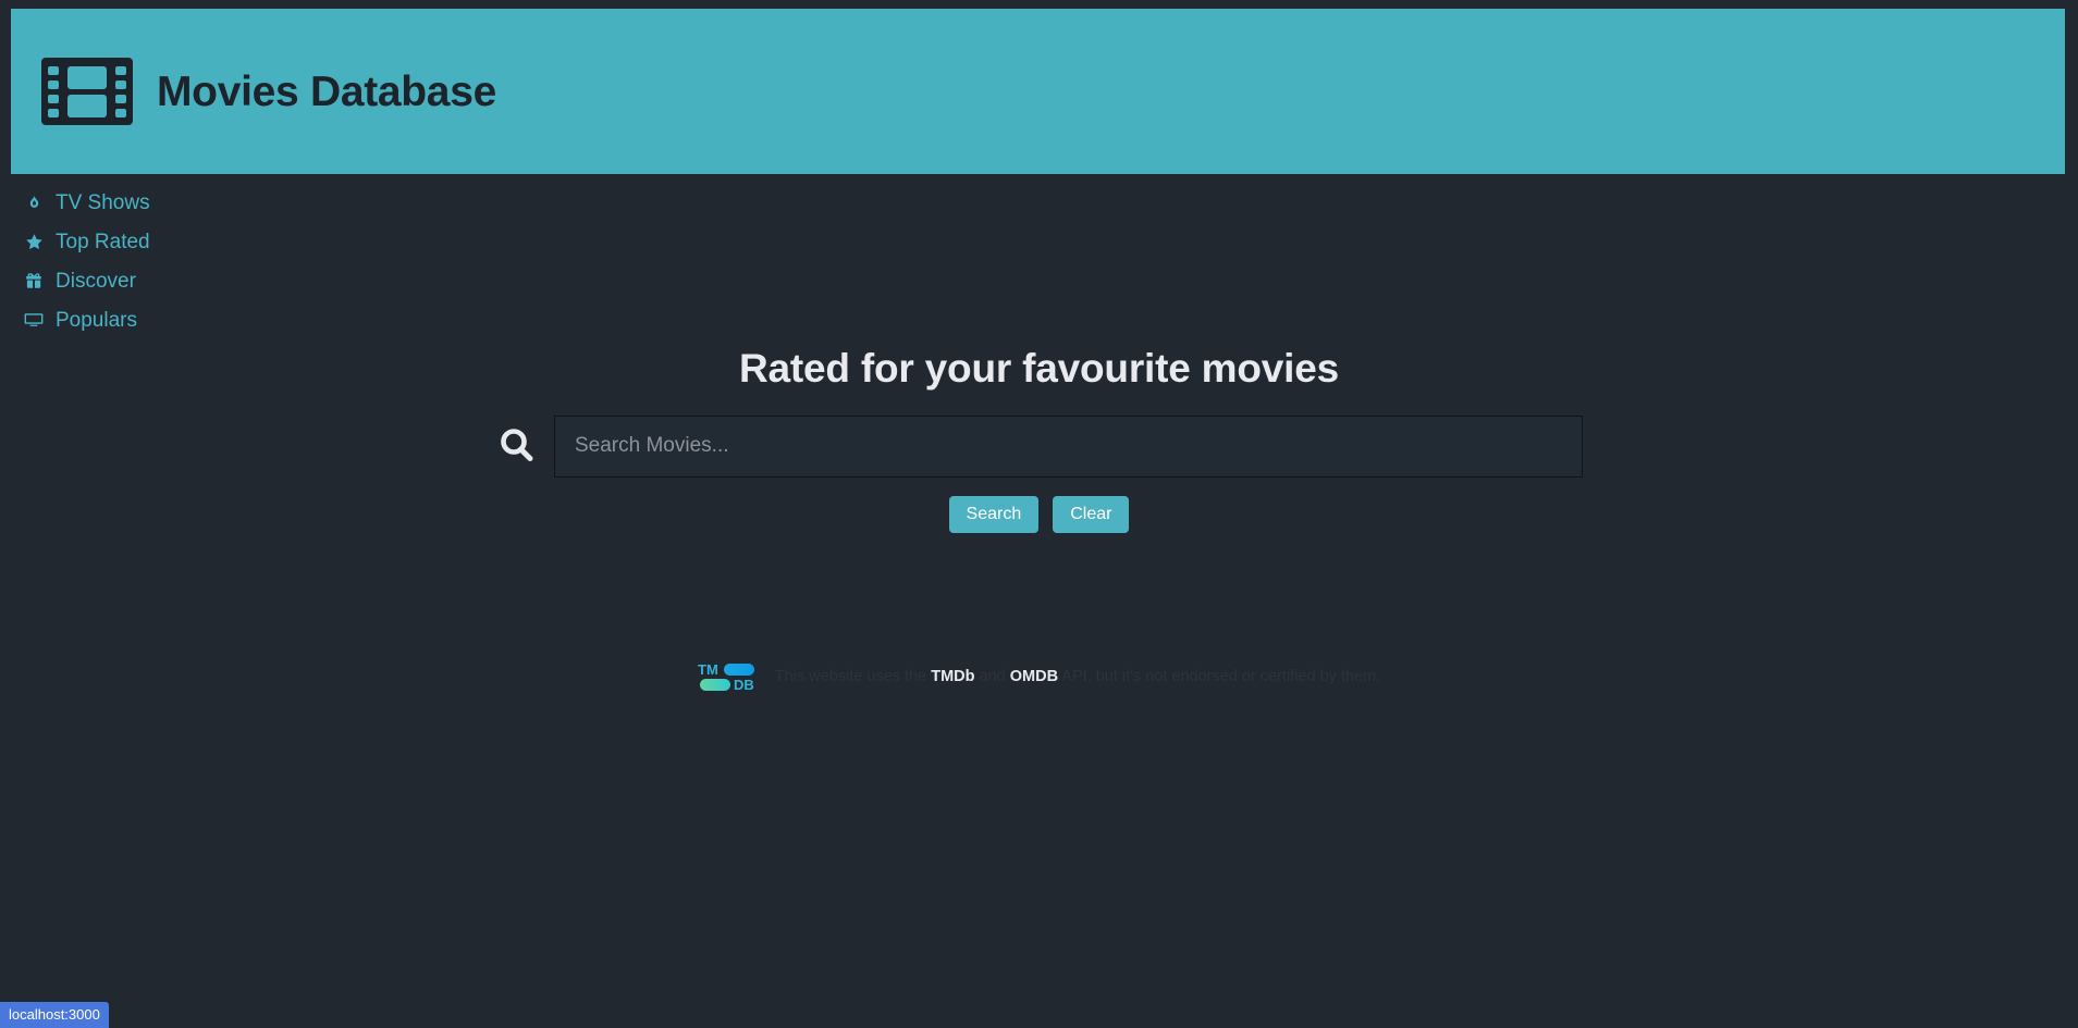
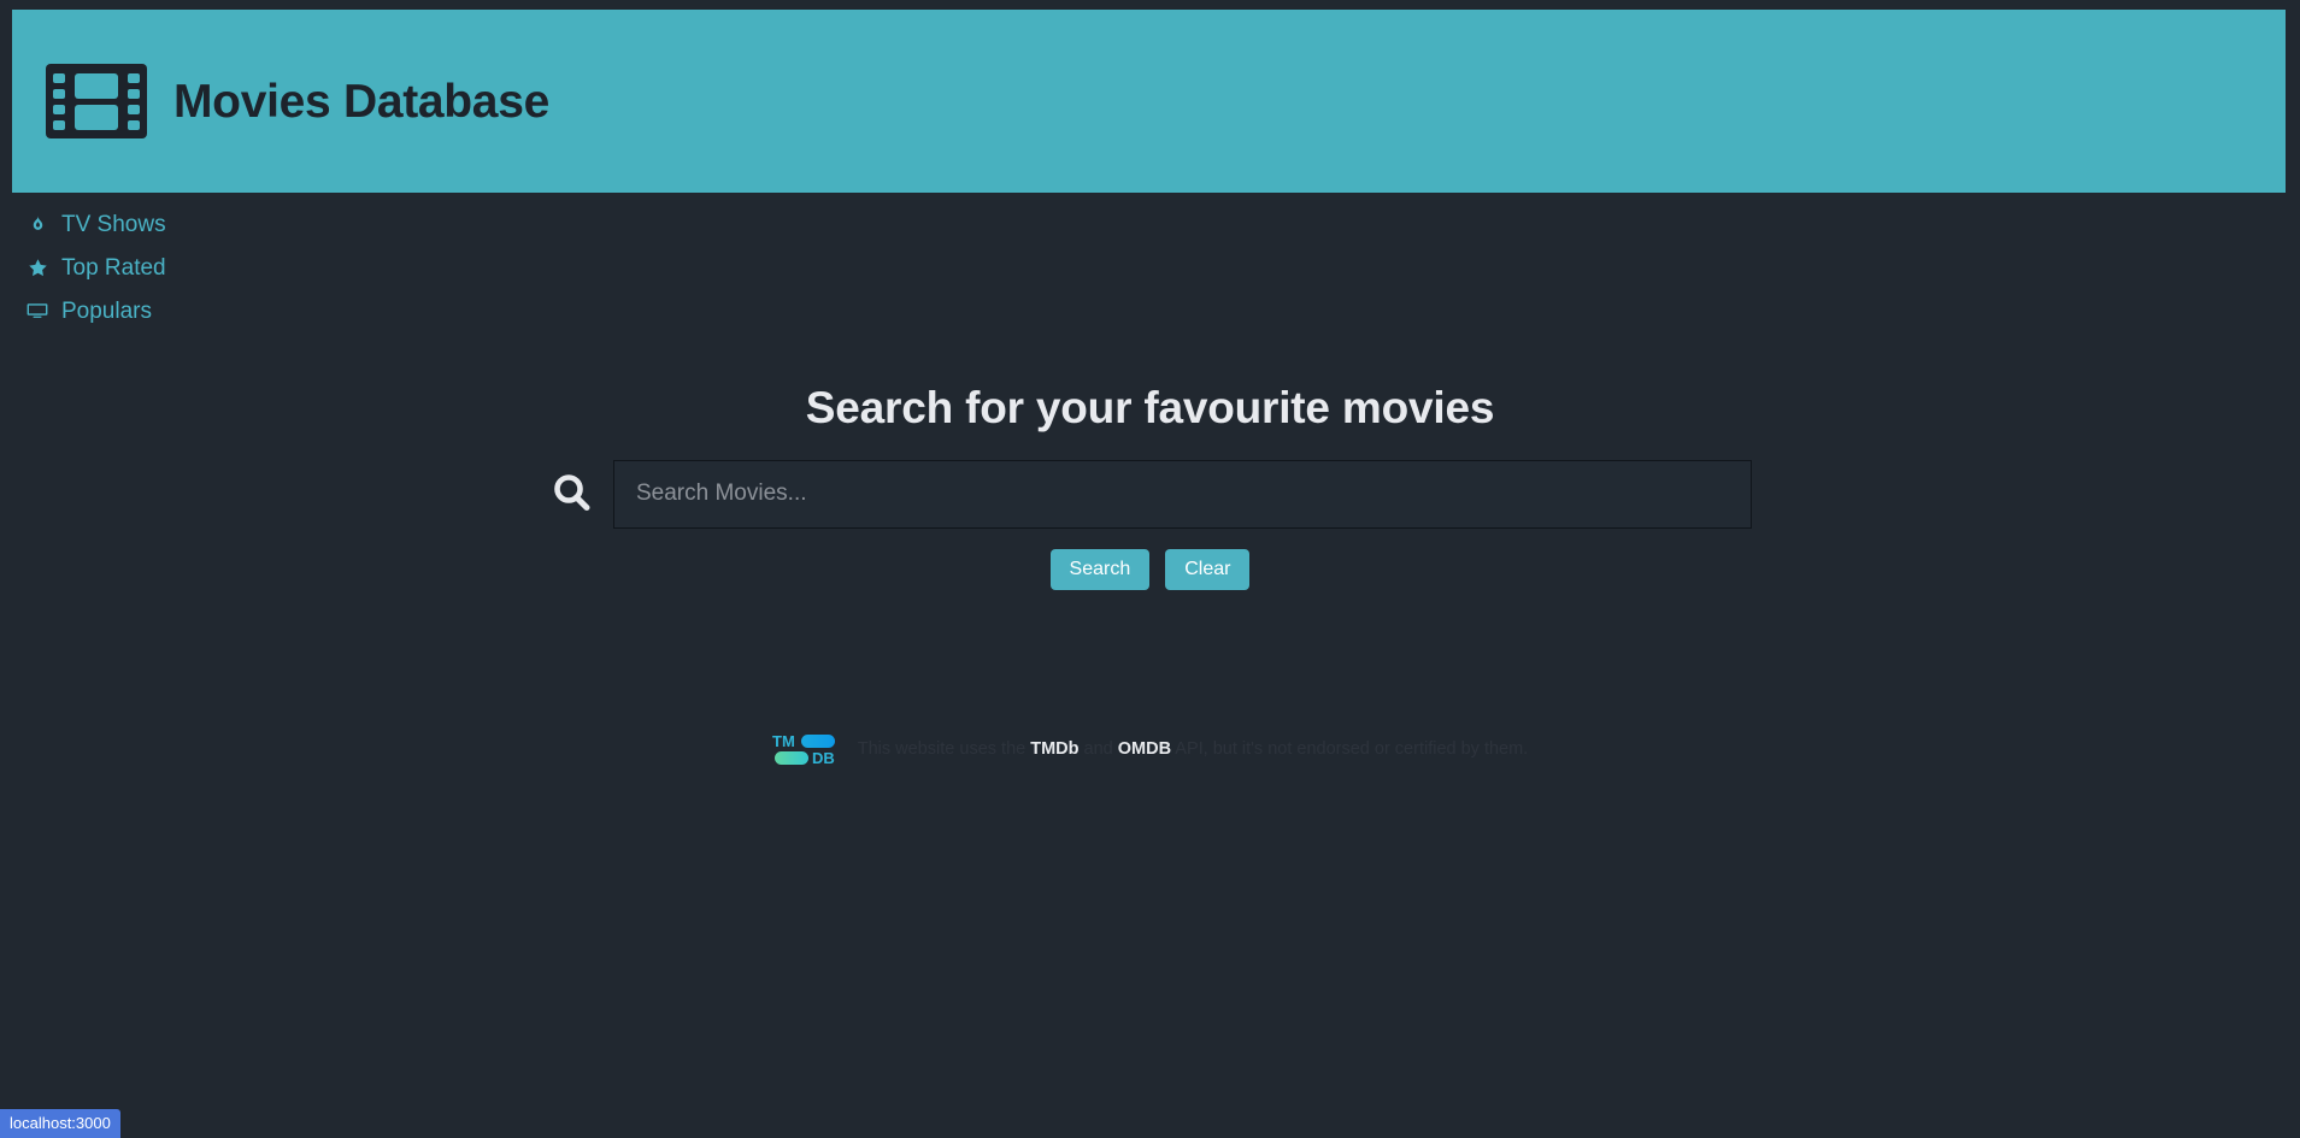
  Movies Database
  TV Shows
  Top Rated
- Discover
  Populars
- Rated for your favourite movies
+ Search for your favourite movies
  Search Movies...
  Search
  Clear
  TM
  DB
  localhost:3000
